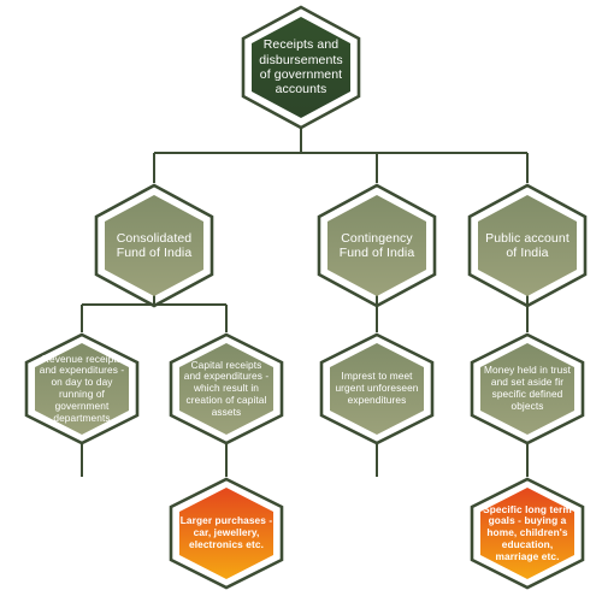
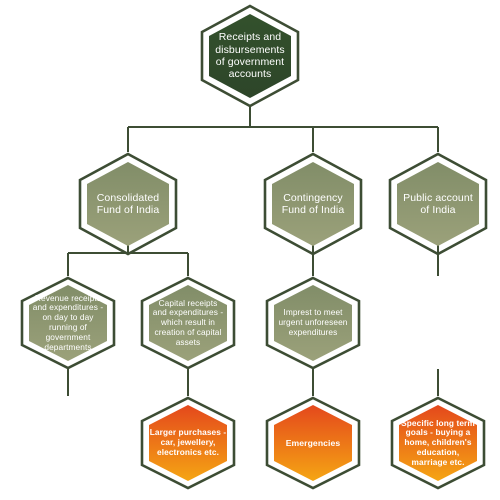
  Receipts and
  disbursements
  of government
  accounts
  Consolidated
  Fund of India
  Contingency
  Fund of India
  Public account
  of India
  Revenue receipts
  and expenditures -
  on day to day
  running of
  government
  departments
  Capital receipts
  and expenditures -
  which result in
  creation of capital
  assets
  Imprest to meet
  urgent unforeseen
  expenditures
- Money held in trust
- and set aside fir
- specific defined
- objects
  Larger purchases -
  car, jewellery,
  electronics etc.
+ Emergencies
  Specific long term
  goals - buying a
  home, children's
  education,
  marriage etc.
